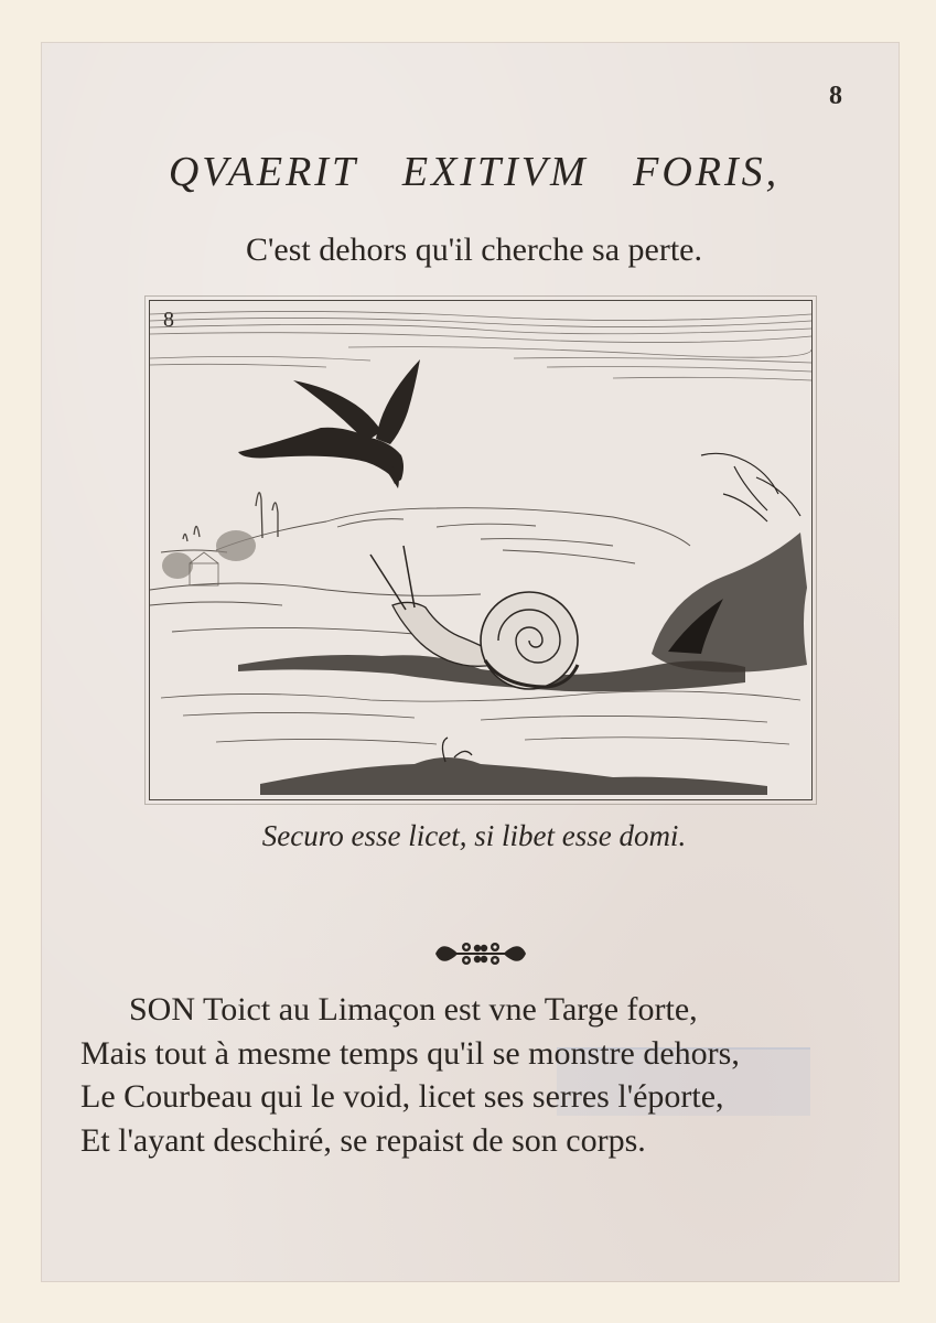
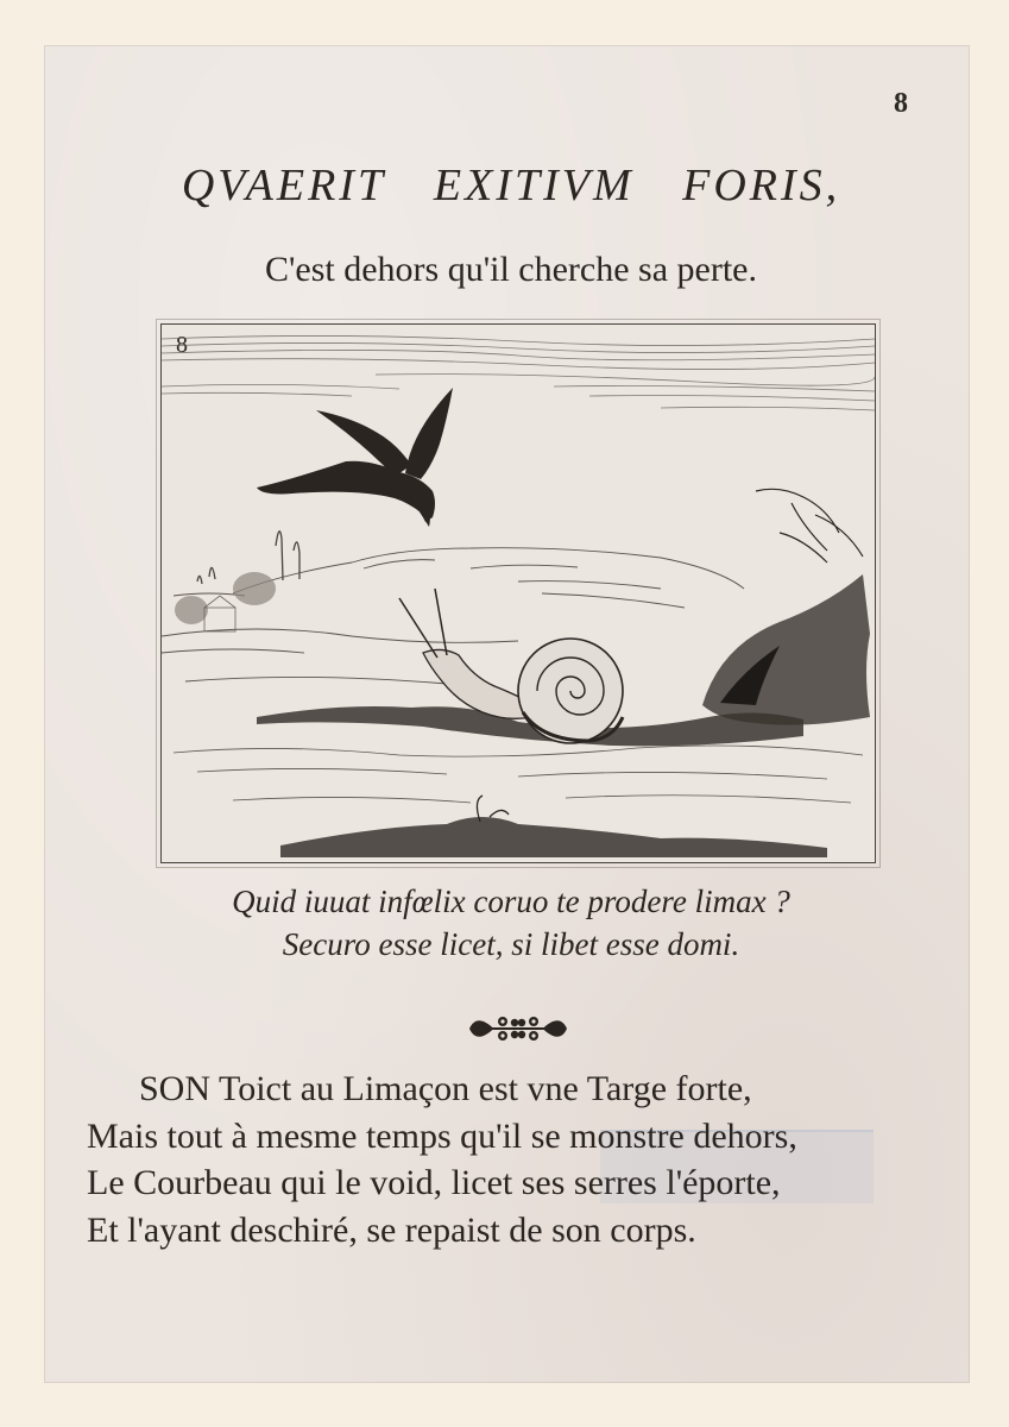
  8
  QVAERIT EXITIVM FORIS,
  C'est dehors qu'il cherche sa perte.
  8
+ Quid iuuat infœlix coruo te prodere limax ?
  Securo esse licet, si libet esse domi.
  SON Toict au Limaçon est vne Targe forte,
  Mais tout à mesme temps qu'il se monstre dehors,
  Le Courbeau qui le void, licet ses serres l'éporte,
  Et l'ayant deschiré, se repaist de son corps.
